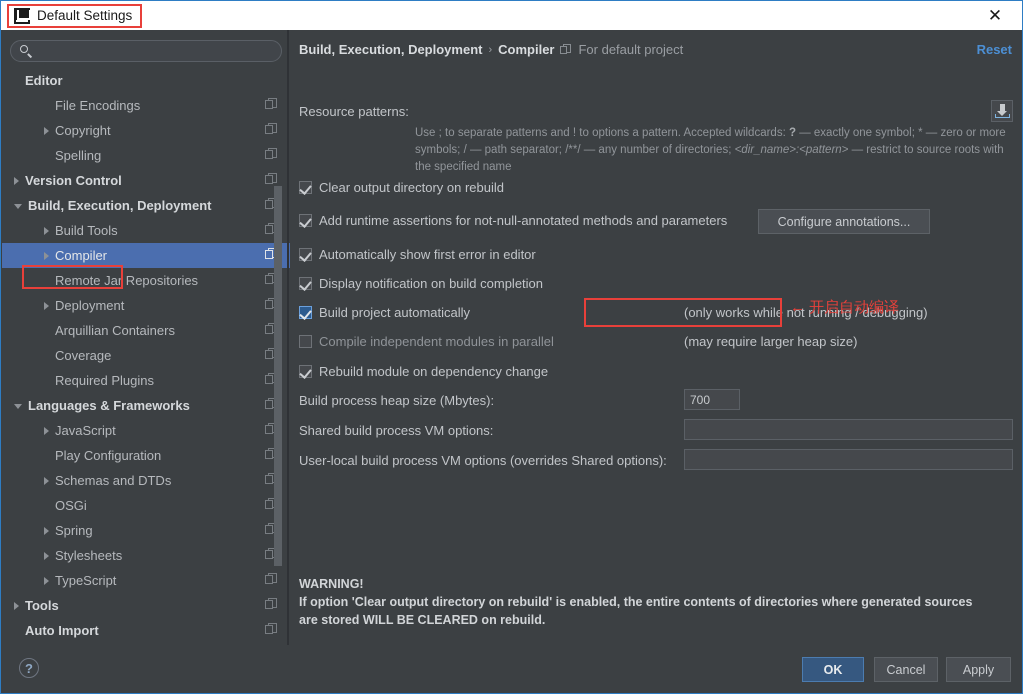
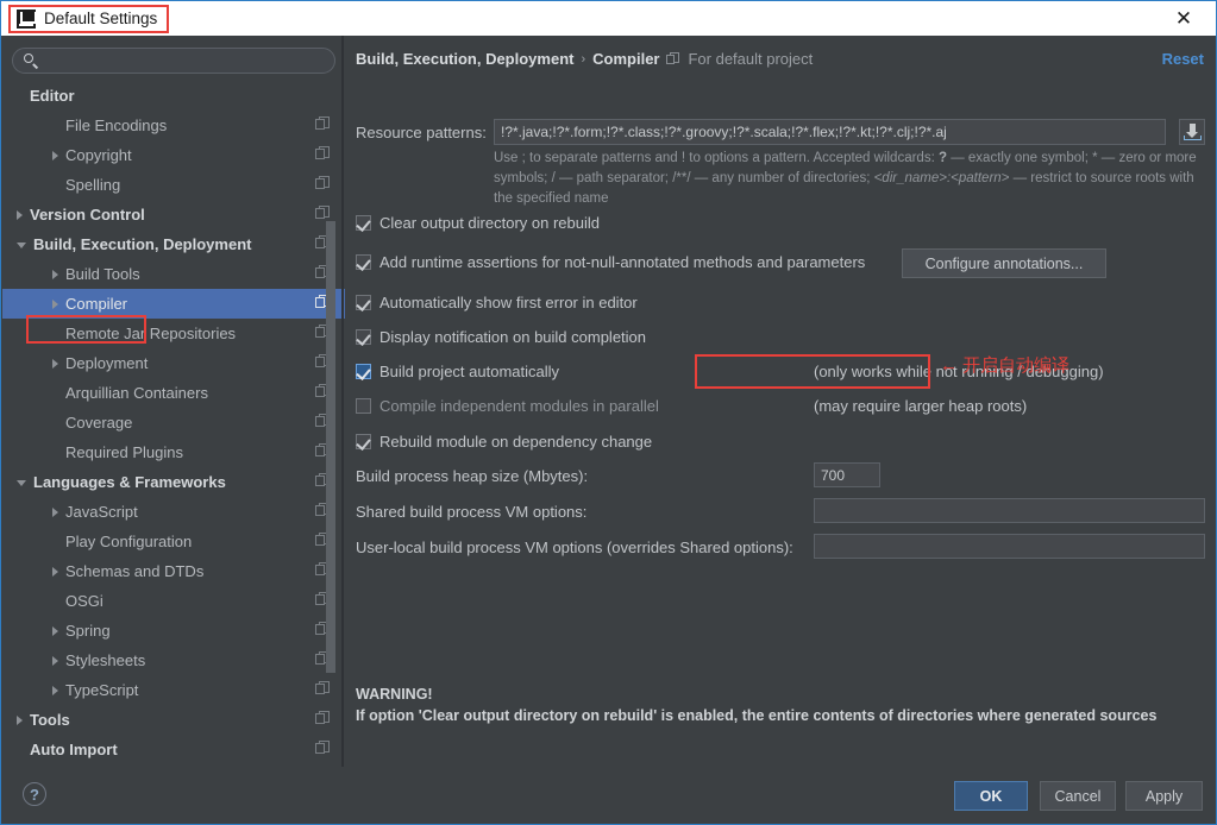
  Default Settings
  ✕
  Editor
  File Encodings
  Copyright
  Spelling
  Version Control
  Build, Execution, Deployment
  Build Tools
  Compiler
  Remote Jar Repositories
  Deployment
  Arquillian Containers
  Coverage
  Required Plugins
  Languages & Frameworks
  JavaScript
  Play Configuration
  Schemas and DTDs
  OSGi
  Spring
  Stylesheets
  TypeScript
  Tools
  Auto Import
  Build, Execution, Deployment
  ›
  Compiler
  For default project
  Reset
  Resource patterns:
+ !?*.java;!?*.form;!?*.class;!?*.groovy;!?*.scala;!?*.flex;!?*.kt;!?*.clj;!?*.aj
  Use ; to separate patterns and ! to options a pattern. Accepted wildcards: ? — exactly one symbol; * — zero or more symbols; / — path separator; /**/ — any number of directories; <dir_name>:<pattern> — restrict to source roots with the specified name
  Clear output directory on rebuild
  Add runtime assertions for not-null-annotated methods and parameters
  Configure annotations...
  Automatically show first error in editor
  Display notification on build completion
  Build project automatically
  (only works while not running / debugging)
  Compile independent modules in parallel
- (may require larger heap size)
+ (may require larger heap roots)
  Rebuild module on dependency change
  ← 开启自动编译
  Build process heap size (Mbytes):
  700
  Shared build process VM options:
  User-local build process VM options (overrides Shared options):
  WARNING!
  If option 'Clear output directory on rebuild' is enabled, the entire contents of directories where generated sources
- are stored WILL BE CLEARED on rebuild.
  ?
  OK
  Cancel
  Apply
